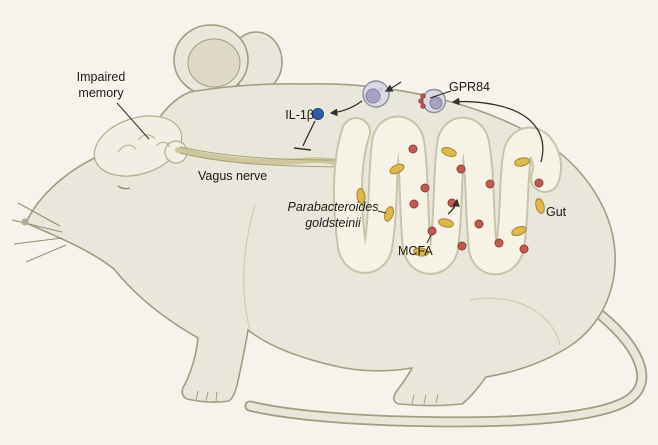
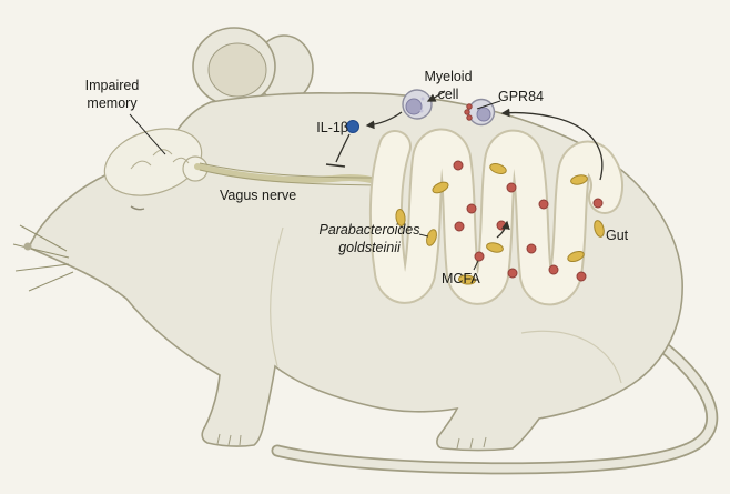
  Impaired
  memory
  Vagus nerve
+ Myeloid
+ cell
  GPR84
  IL-1β
  Parabacteroides
  goldsteinii
  MCFA
  Gut
